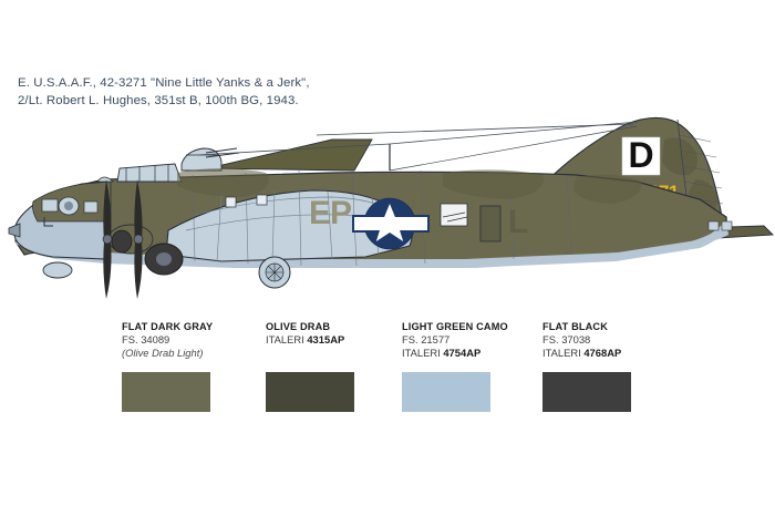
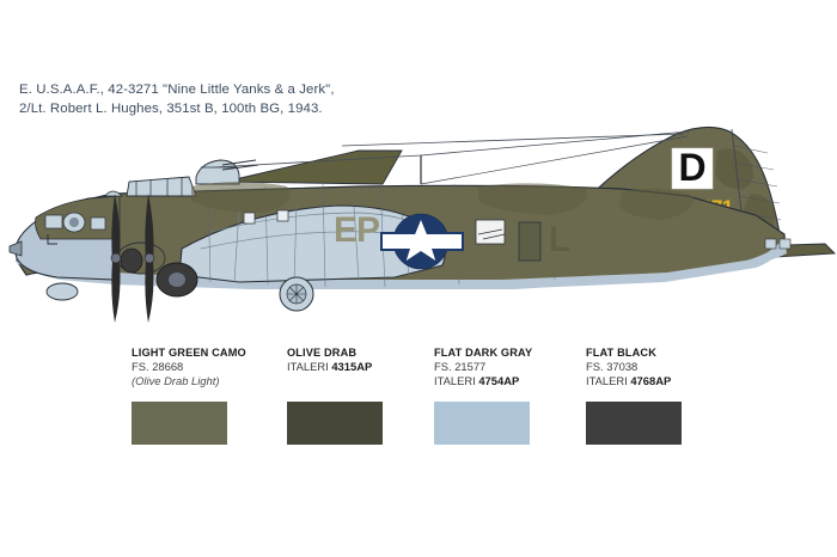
  E. U.S.A.A.F., 42-3271 "Nine Little Yanks & a Jerk",
  2/Lt. Robert L. Hughes, 351st B, 100th BG, 1943.
  D
  EP
- FLAT DARK GRAY
+ LIGHT GREEN CAMO
- FS. 34089
+ FS. 28668
  (Olive Drab Light)
  OLIVE DRAB
  ITALERI 4315AP
- LIGHT GREEN CAMO
+ FLAT DARK GRAY
  FS. 21577
  ITALERI 4754AP
  FLAT BLACK
  FS. 37038
  ITALERI 4768AP
